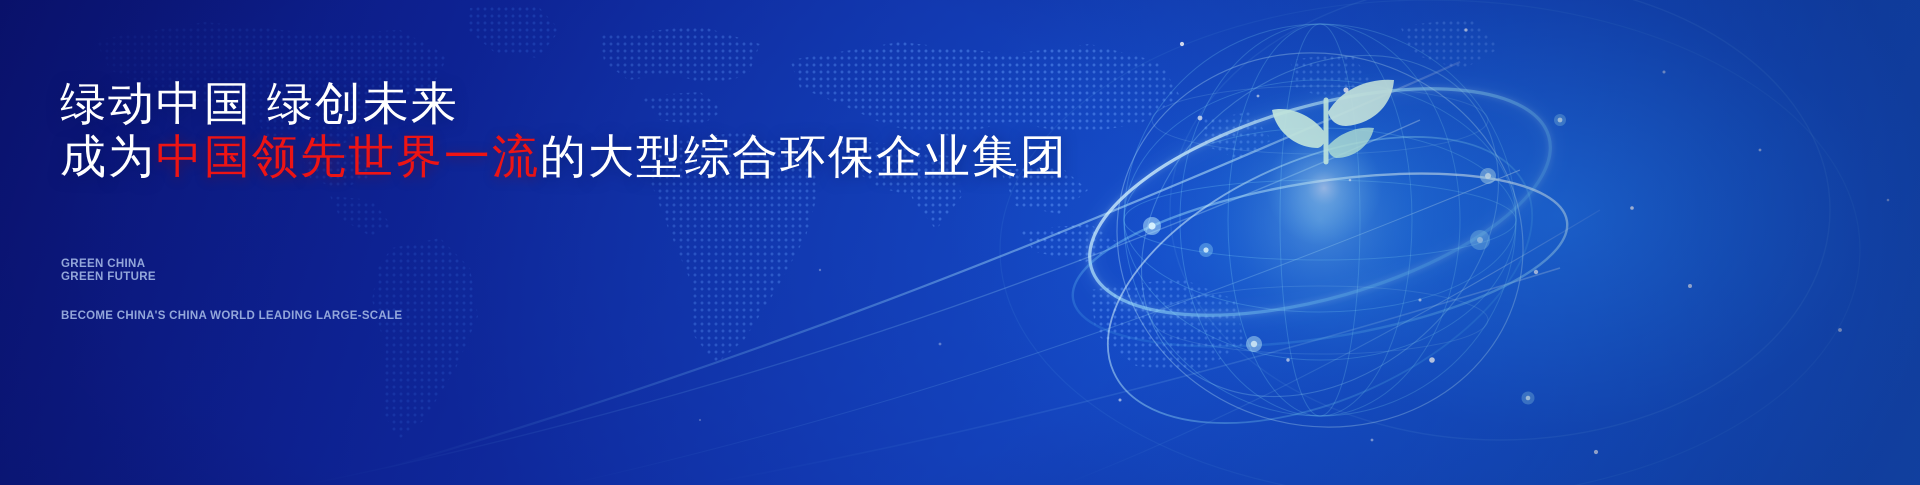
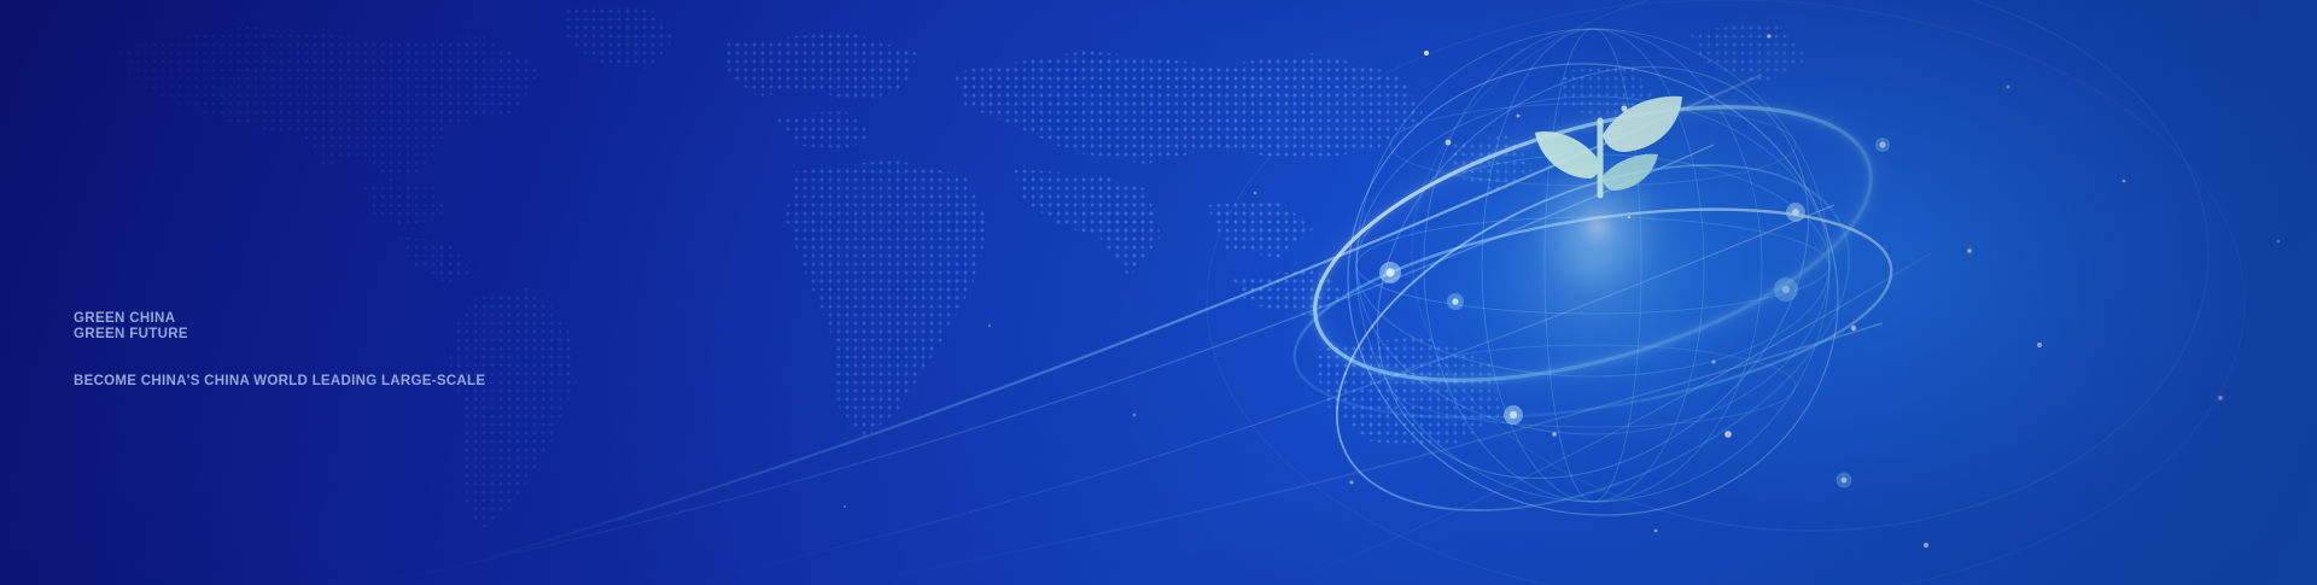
- 绿动中国 绿创未来
- 成为中国领先世界一流的大型综合环保企业集团
  GREEN CHINA
  GREEN FUTURE
  BECOME CHINA'S CHINA WORLD LEADING LARGE-SCALE
